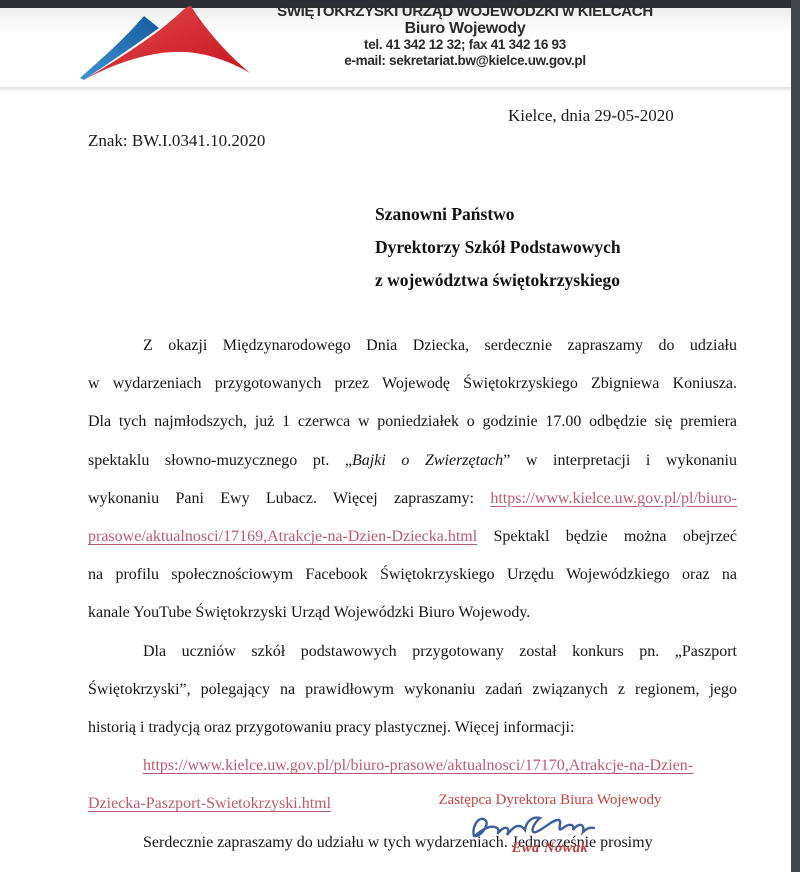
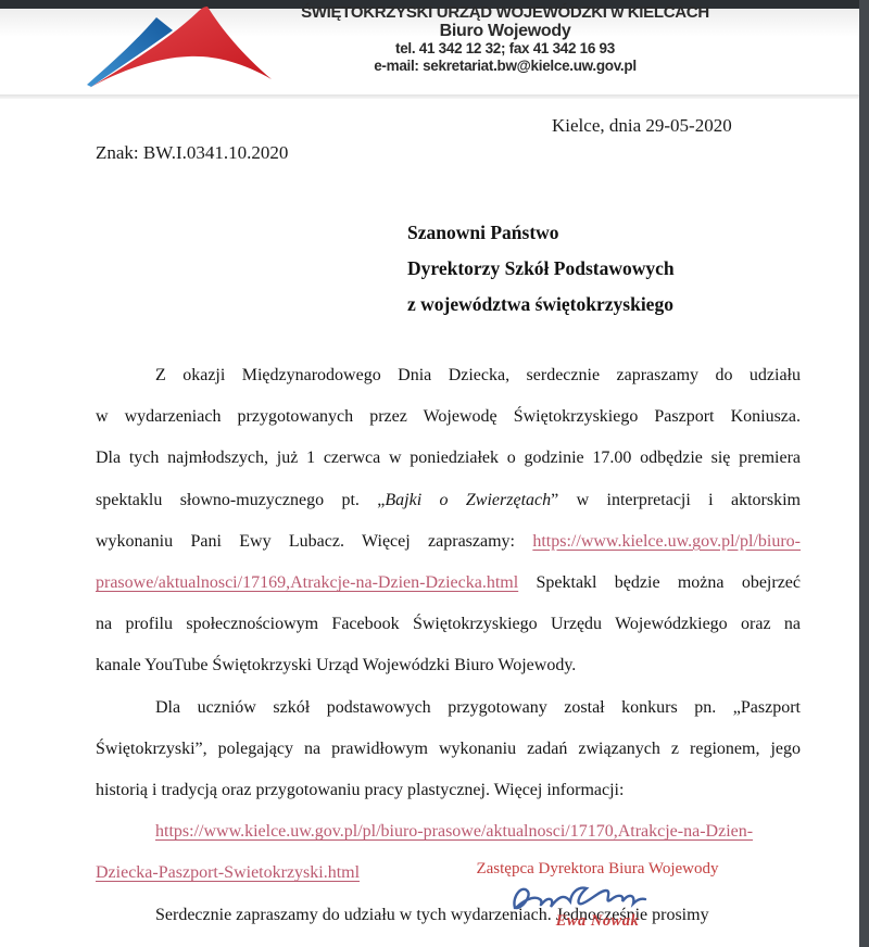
  ŚWIĘTOKRZYSKI URZĄD WOJEWÓDZKI w KIELCACH
  Biuro Wojewody
  tel. 41 342 12 32; fax 41 342 16 93
  e-mail: sekretariat.bw@kielce.uw.gov.pl
  Kielce, dnia 29-05-2020
  Znak: BW.I.0341.10.2020
  Szanowni Państwo
  Dyrektorzy Szkół Podstawowych
  z województwa świętokrzyskiego
  Z okazji Międzynarodowego Dnia Dziecka, serdecznie zapraszamy do udziału
- w wydarzeniach przygotowanych przez Wojewodę Świętokrzyskiego Zbigniewa Koniusza.
+ w wydarzeniach przygotowanych przez Wojewodę Świętokrzyskiego Paszport Koniusza.
  Dla tych najmłodszych, już 1 czerwca w poniedziałek o godzinie 17.00 odbędzie się premiera
- spektaklu słowno-muzycznego pt. „Bajki o Zwierzętach” w interpretacji i wykonaniu
+ spektaklu słowno-muzycznego pt. „Bajki o Zwierzętach” w interpretacji i aktorskim
  wykonaniu Pani Ewy Lubacz. Więcej zapraszamy: https://www.kielce.uw.gov.pl/pl/biuro-
  prasowe/aktualnosci/17169,Atrakcje-na-Dzien-Dziecka.html Spektakl będzie można obejrzeć
  na profilu społecznościowym Facebook Świętokrzyskiego Urzędu Wojewódzkiego oraz na
  kanale YouTube Świętokrzyski Urząd Wojewódzki Biuro Wojewody.
  Dla uczniów szkół podstawowych przygotowany został konkurs pn. „Paszport
  Świętokrzyski”, polegający na prawidłowym wykonaniu zadań związanych z regionem, jego
  historią i tradycją oraz przygotowaniu pracy plastycznej. Więcej informacji:
  https://www.kielce.uw.gov.pl/pl/biuro-prasowe/aktualnosci/17170,Atrakcje-na-Dzien-
  Dziecka-Paszport-Swietokrzyski.html
  Serdecznie zapraszamy do udziału w tych wydarzeniach. Jednocześnie prosimy
  Zastępca Dyrektora Biura Wojewody
  Ewa Nowak
